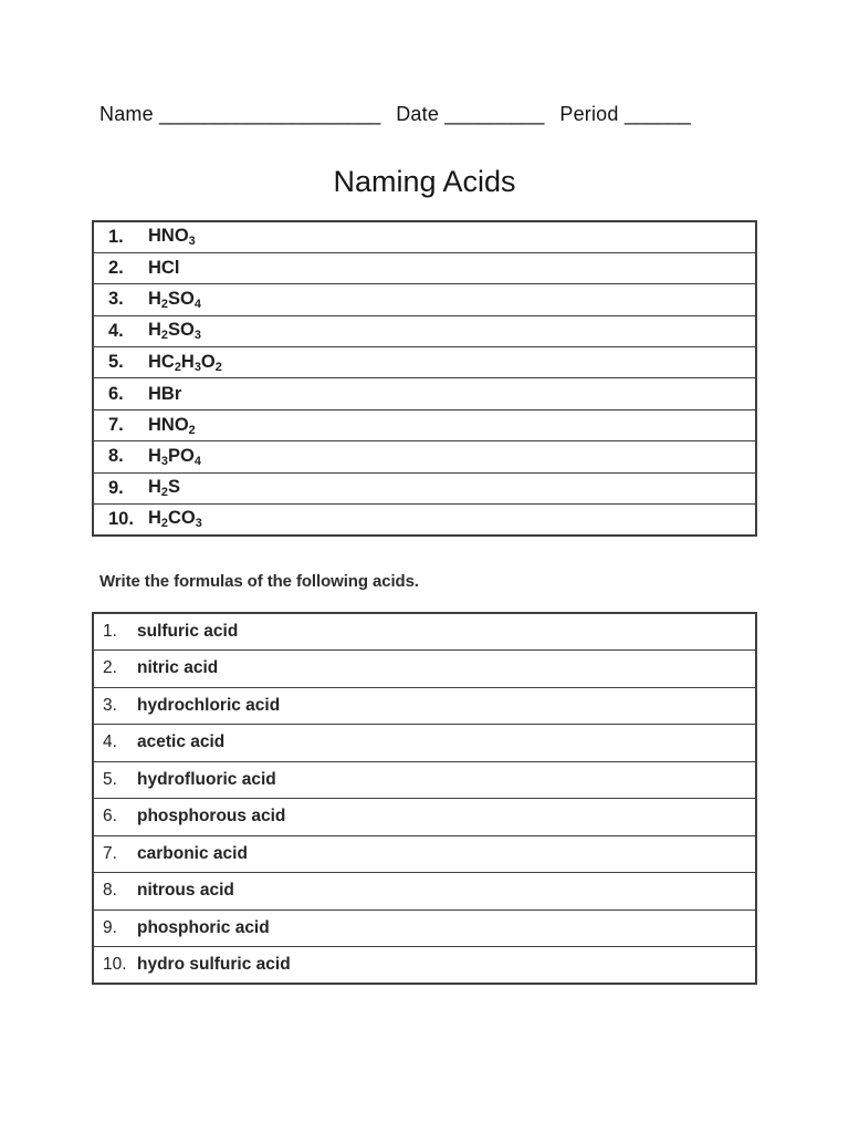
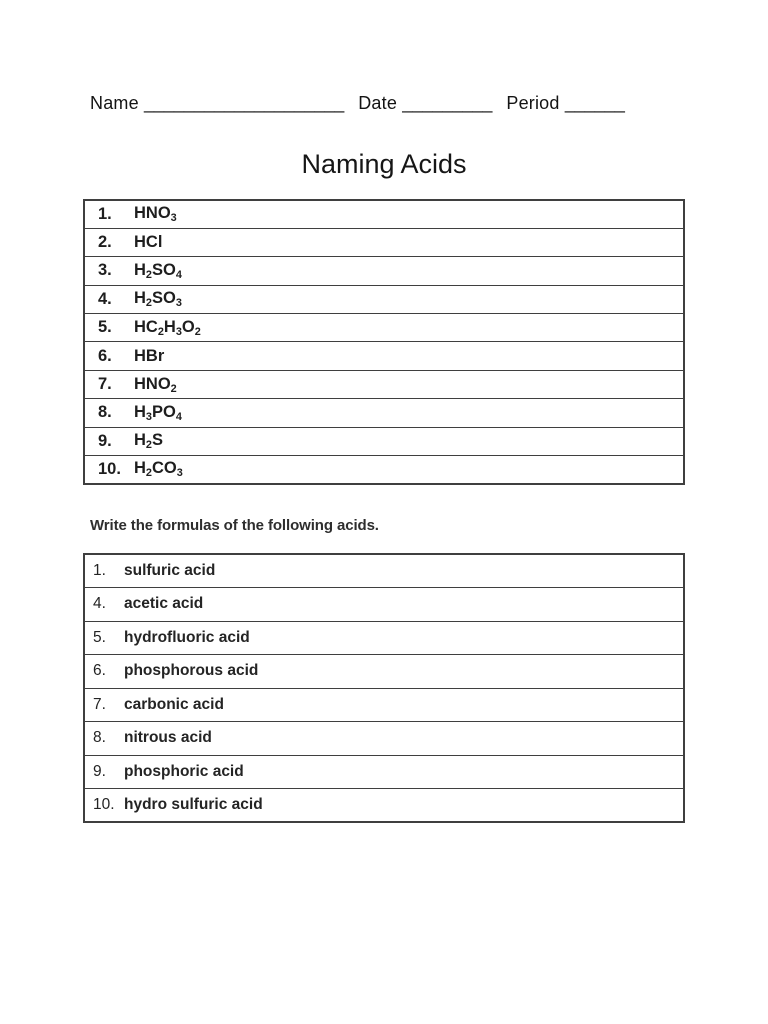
  Name ____________________ Date _________ Period ______
  Naming Acids
  1.	HNO3
  2.	HCl
  3.	H2SO4
  4.	H2SO3
  5.	HC2H3O2
  6.	HBr
  7.	HNO2
  8.	H3PO4
  9.	H2S
  10.	H2CO3
  Write the formulas of the following acids.
  1.	sulfuric acid
- 2.	nitric acid
- 3.	hydrochloric acid
  4.	acetic acid
  5.	hydrofluoric acid
  6.	phosphorous acid
  7.	carbonic acid
  8.	nitrous acid
  9.	phosphoric acid
  10.	hydro sulfuric acid
